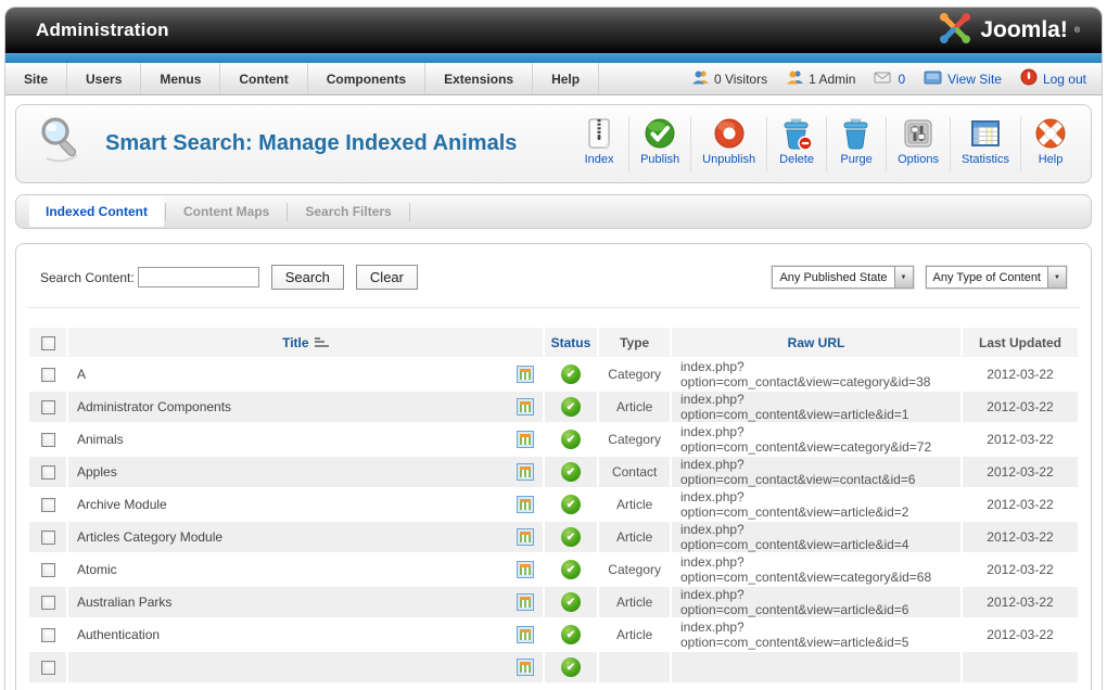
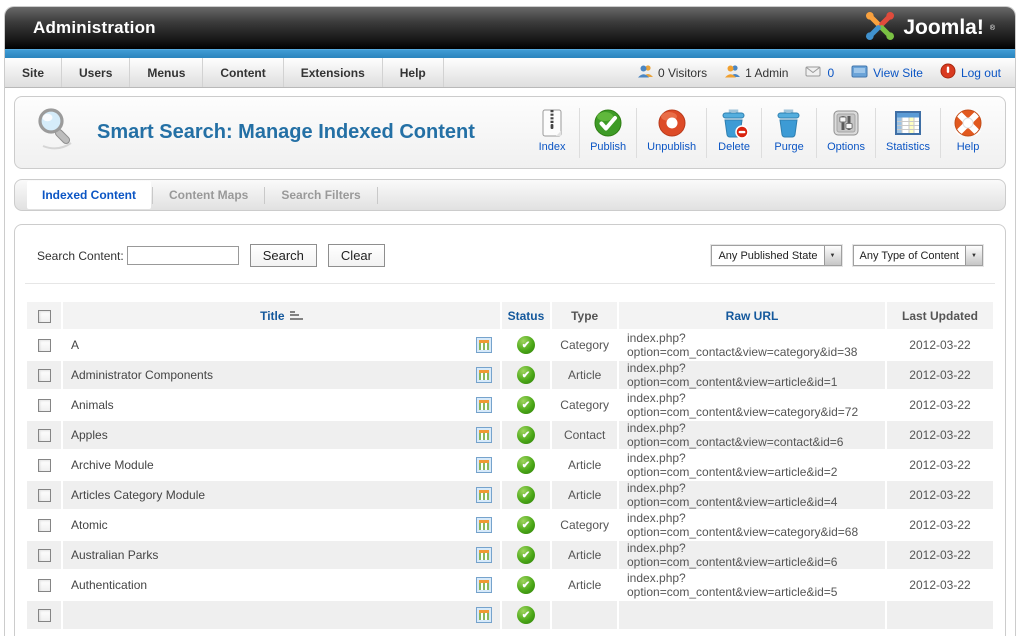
  Administration
  Joomla!
  Site
  Users
  Menus
  Content
- Components
  Extensions
  Help
  0 Visitors
  1 Admin
  0
  View Site
  Log out
- Smart Search: Manage Indexed Animals
+ Smart Search: Manage Indexed Content
  Index
  Publish
  Unpublish
  Delete
  Purge
  Options
  Statistics
  Help
  Indexed Content
  Content Maps
  Search Filters
  Search Content:
  Search
  Clear
  Any Published State
  Any Type of Content
  	Title	Status	Type	Raw URL	Last Updated
  	A		Category	index.php?option=com_contact&view=category&id=38	2012-03-22
  	Administrator Components		Article	index.php?option=com_content&view=article&id=1	2012-03-22
  	Animals		Category	index.php?option=com_content&view=category&id=72	2012-03-22
  	Apples		Contact	index.php?option=com_contact&view=contact&id=6	2012-03-22
  	Archive Module		Article	index.php?option=com_content&view=article&id=2	2012-03-22
  	Articles Category Module		Article	index.php?option=com_content&view=article&id=4	2012-03-22
  	Atomic		Category	index.php?option=com_content&view=category&id=68	2012-03-22
  	Australian Parks		Article	index.php?option=com_content&view=article&id=6	2012-03-22
  	Authentication		Article	index.php?option=com_content&view=article&id=5	2012-03-22
